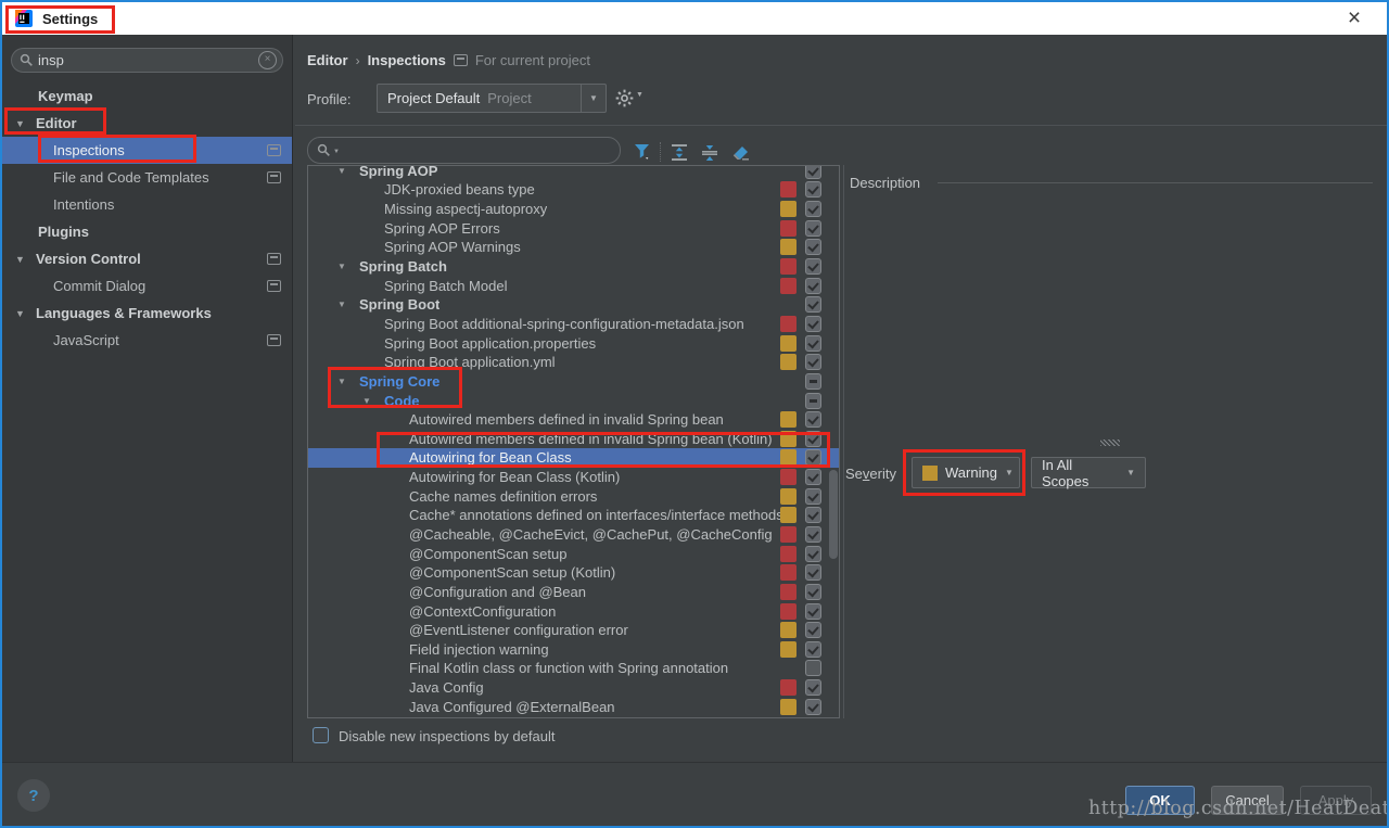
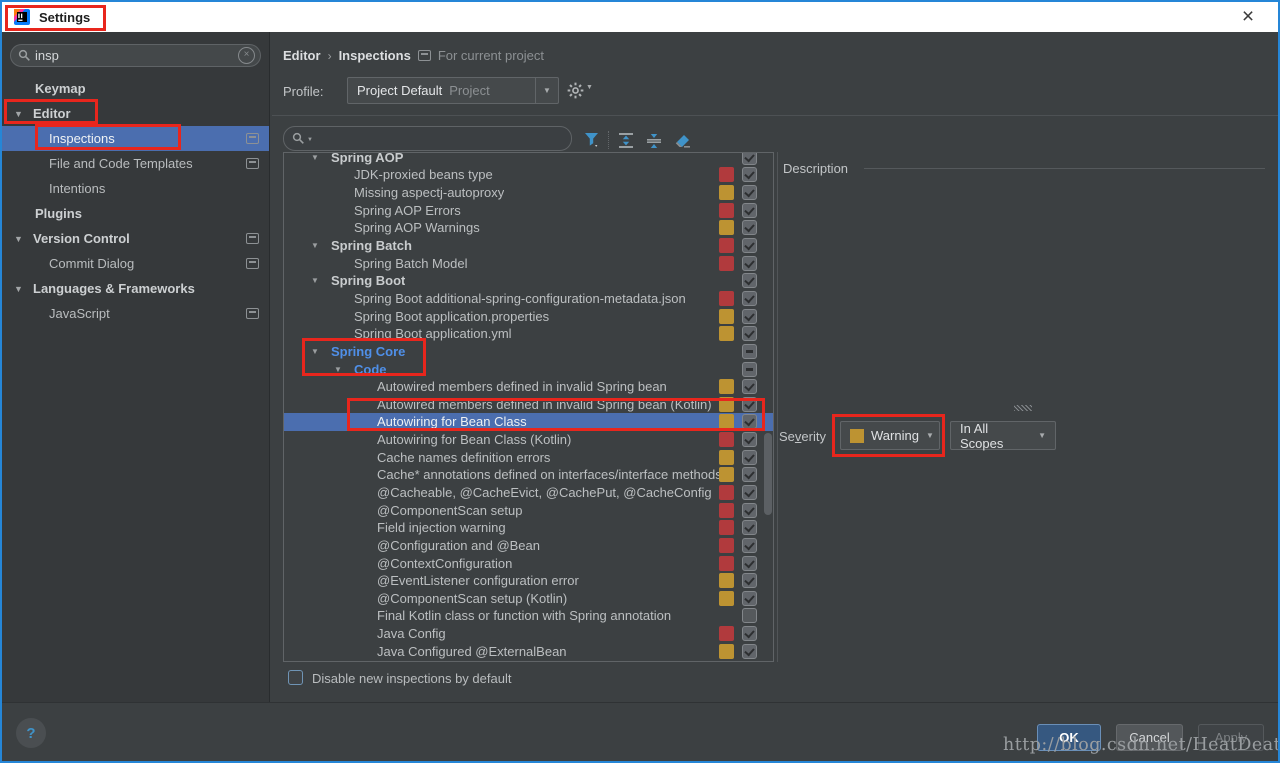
  Settings
  ×
  insp
  ×
  Keymap
  ▼
  Editor
  Inspections
  File and Code Templates
  Intentions
  Plugins
  ▼
  Version Control
  Commit Dialog
  ▼
  Languages & Frameworks
  JavaScript
  Editor
  ›
  Inspections
  For current project
  Profile:
  Project Default Project
  ▼
  ▼
  Spring AOP
  JDK-proxied beans type
  Missing aspectj-autoproxy
  Spring AOP Errors
  Spring AOP Warnings
  ▼
  Spring Batch
  Spring Batch Model
  ▼
  Spring Boot
  Spring Boot additional-spring-configuration-metadata.json
  Spring Boot application.properties
  Spring Boot application.yml
  ▼
  Spring Core
  ▼
  Code
  Autowired members defined in invalid Spring bean
  Autowired members defined in invalid Spring bean (Kotlin)
  Autowiring for Bean Class
  Autowiring for Bean Class (Kotlin)
  Cache names definition errors
  Cache* annotations defined on interfaces/interface method
  @Cacheable, @CacheEvict, @CachePut, @CacheConfig
  @ComponentScan setup
- @ComponentScan setup (Kotlin)
+ Field injection warning
  @Configuration and @Bean
  @ContextConfiguration
  @EventListener configuration error
- Field injection warning
+ @ComponentScan setup (Kotlin)
  Final Kotlin class or function with Spring annotation
  Java Config
  Java Configured @ExternalBean
  Description
  Severity
  Warning
  ▼
  In All Scopes
  ▼
  Disable new inspections by default
  ?
  OK
  Cancel
  Apply
  http://blog.csdn.net/HeatDeat
